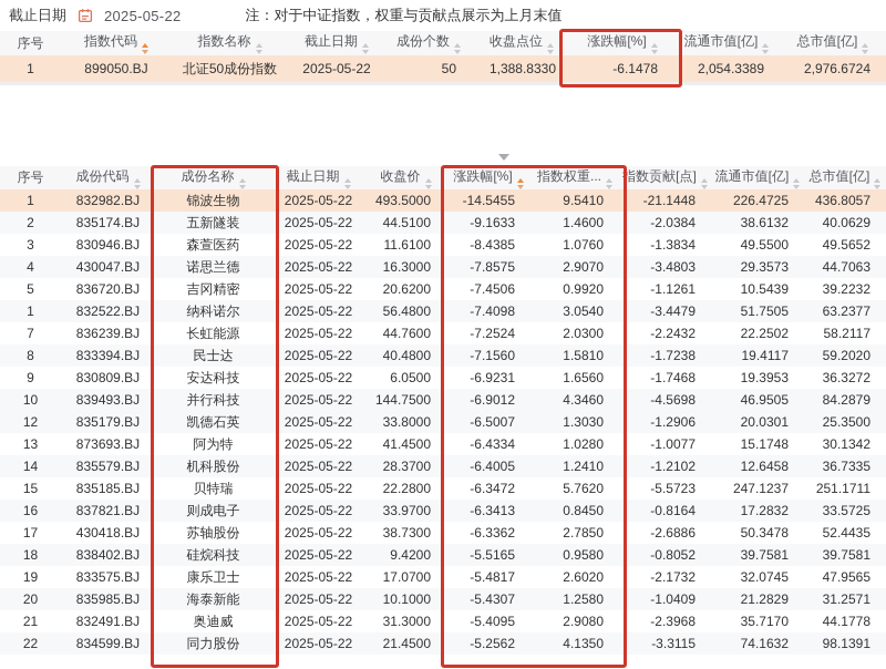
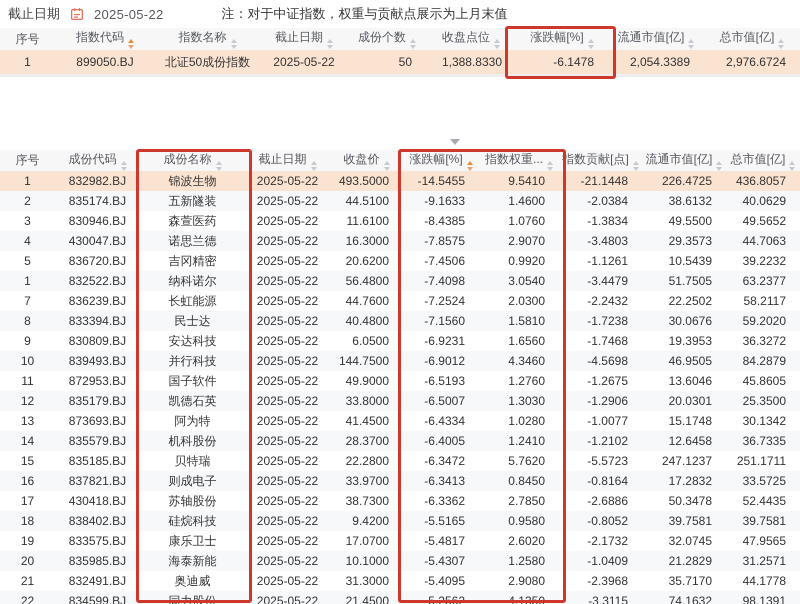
  截止日期
  2025-05-22
  注：对于中证指数，权重与贡献点展示为上月末值
  序号	指数代码	指数名称	截止日期	成份个数	收盘点位	涨跌幅[%]	流通市值[亿]	总市值[亿]
  1	899050.BJ	北证50成份指数	2025-05-22	50	1,388.8330	-6.1478	2,054.3389	2,976.6724
  序号	成份代码	成份名称	截止日期	收盘价	涨跌幅[%]	指数权重...	指数贡献[点]	流通市值[亿]	总市值[亿]
  1	832982.BJ	锦波生物	2025-05-22	493.5000	-14.5455	9.5410	-21.1448	226.4725	436.8057
  2	835174.BJ	五新隧装	2025-05-22	44.5100	-9.1633	1.4600	-2.0384	38.6132	40.0629
  3	830946.BJ	森萱医药	2025-05-22	11.6100	-8.4385	1.0760	-1.3834	49.5500	49.5652
  4	430047.BJ	诺思兰德	2025-05-22	16.3000	-7.8575	2.9070	-3.4803	29.3573	44.7063
  5	836720.BJ	吉冈精密	2025-05-22	20.6200	-7.4506	0.9920	-1.1261	10.5439	39.2232
  1	832522.BJ	纳科诺尔	2025-05-22	56.4800	-7.4098	3.0540	-3.4479	51.7505	63.2377
  7	836239.BJ	长虹能源	2025-05-22	44.7600	-7.2524	2.0300	-2.2432	22.2502	58.2117
- 8	833394.BJ	民士达	2025-05-22	40.4800	-7.1560	1.5810	-1.7238	19.4117	59.2020
+ 8	833394.BJ	民士达	2025-05-22	40.4800	-7.1560	1.5810	-1.7238	30.0676	59.2020
  9	830809.BJ	安达科技	2025-05-22	6.0500	-6.9231	1.6560	-1.7468	19.3953	36.3272
  10	839493.BJ	并行科技	2025-05-22	144.7500	-6.9012	4.3460	-4.5698	46.9505	84.2879
+ 11	872953.BJ	国子软件	2025-05-22	49.9000	-6.5193	1.2760	-1.2675	13.6046	45.8605
  12	835179.BJ	凯德石英	2025-05-22	33.8000	-6.5007	1.3030	-1.2906	20.0301	25.3500
  13	873693.BJ	阿为特	2025-05-22	41.4500	-6.4334	1.0280	-1.0077	15.1748	30.1342
  14	835579.BJ	机科股份	2025-05-22	28.3700	-6.4005	1.2410	-1.2102	12.6458	36.7335
  15	835185.BJ	贝特瑞	2025-05-22	22.2800	-6.3472	5.7620	-5.5723	247.1237	251.1711
  16	837821.BJ	则成电子	2025-05-22	33.9700	-6.3413	0.8450	-0.8164	17.2832	33.5725
  17	430418.BJ	苏轴股份	2025-05-22	38.7300	-6.3362	2.7850	-2.6886	50.3478	52.4435
  18	838402.BJ	硅烷科技	2025-05-22	9.4200	-5.5165	0.9580	-0.8052	39.7581	39.7581
  19	833575.BJ	康乐卫士	2025-05-22	17.0700	-5.4817	2.6020	-2.1732	32.0745	47.9565
  20	835985.BJ	海泰新能	2025-05-22	10.1000	-5.4307	1.2580	-1.0409	21.2829	31.2571
  21	832491.BJ	奥迪威	2025-05-22	31.3000	-5.4095	2.9080	-2.3968	35.7170	44.1778
  22	834599.BJ	同力股份	2025-05-22	21.4500	-5.2562	4.1350	-3.3115	74.1632	98.1391
